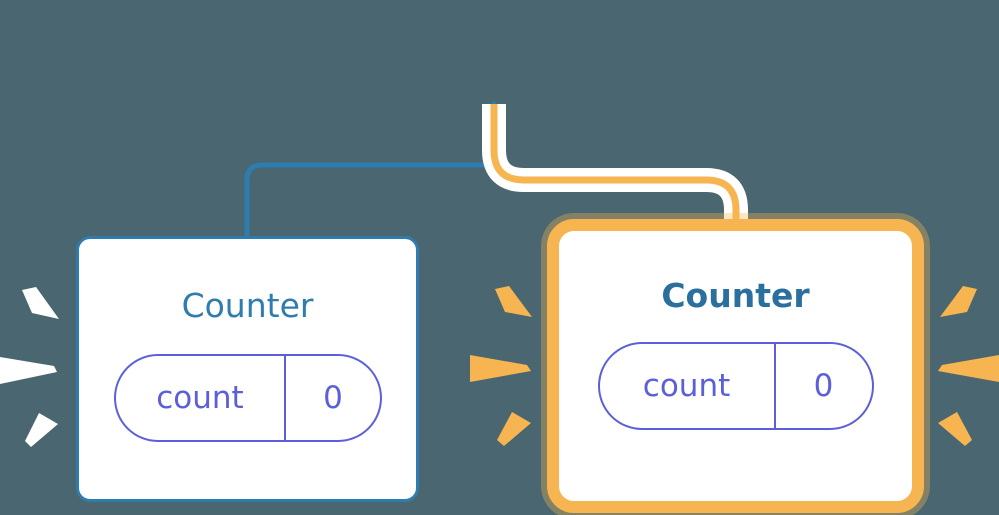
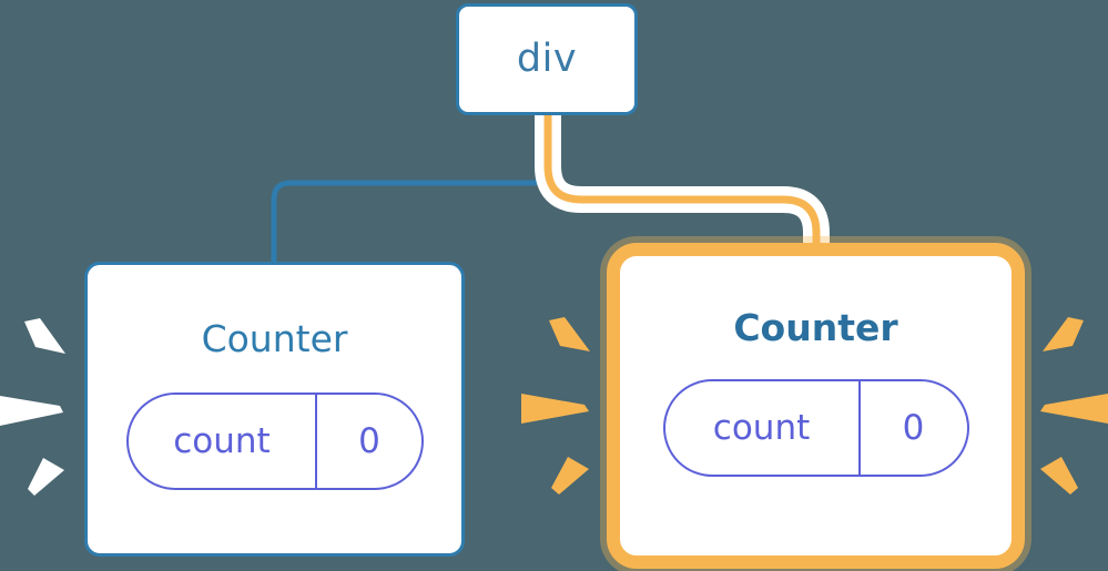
+ div
  Counter
  count
  0
  Counter
  count
  0
